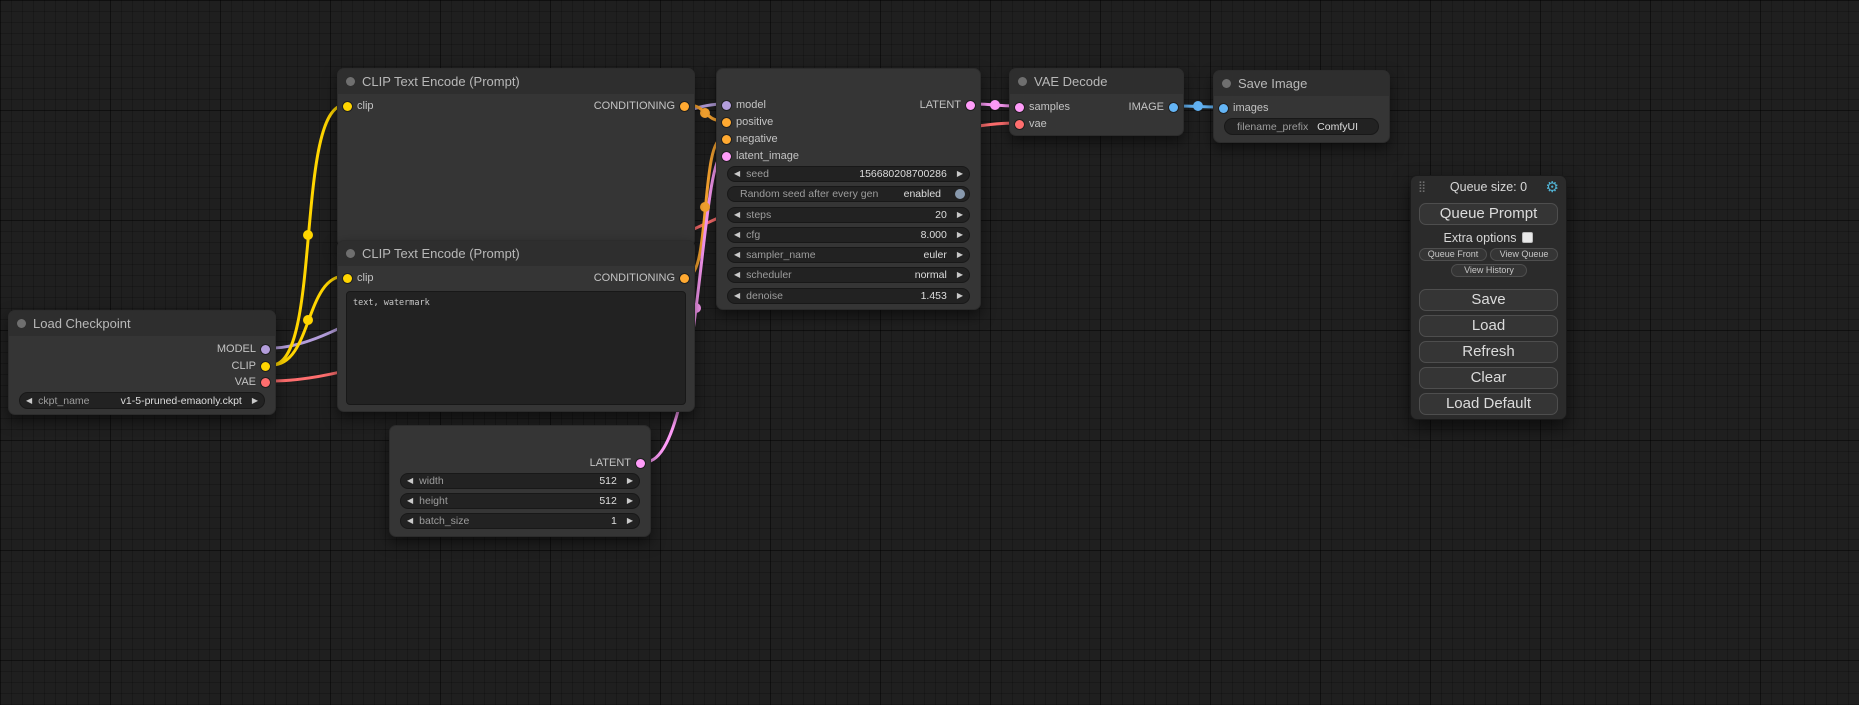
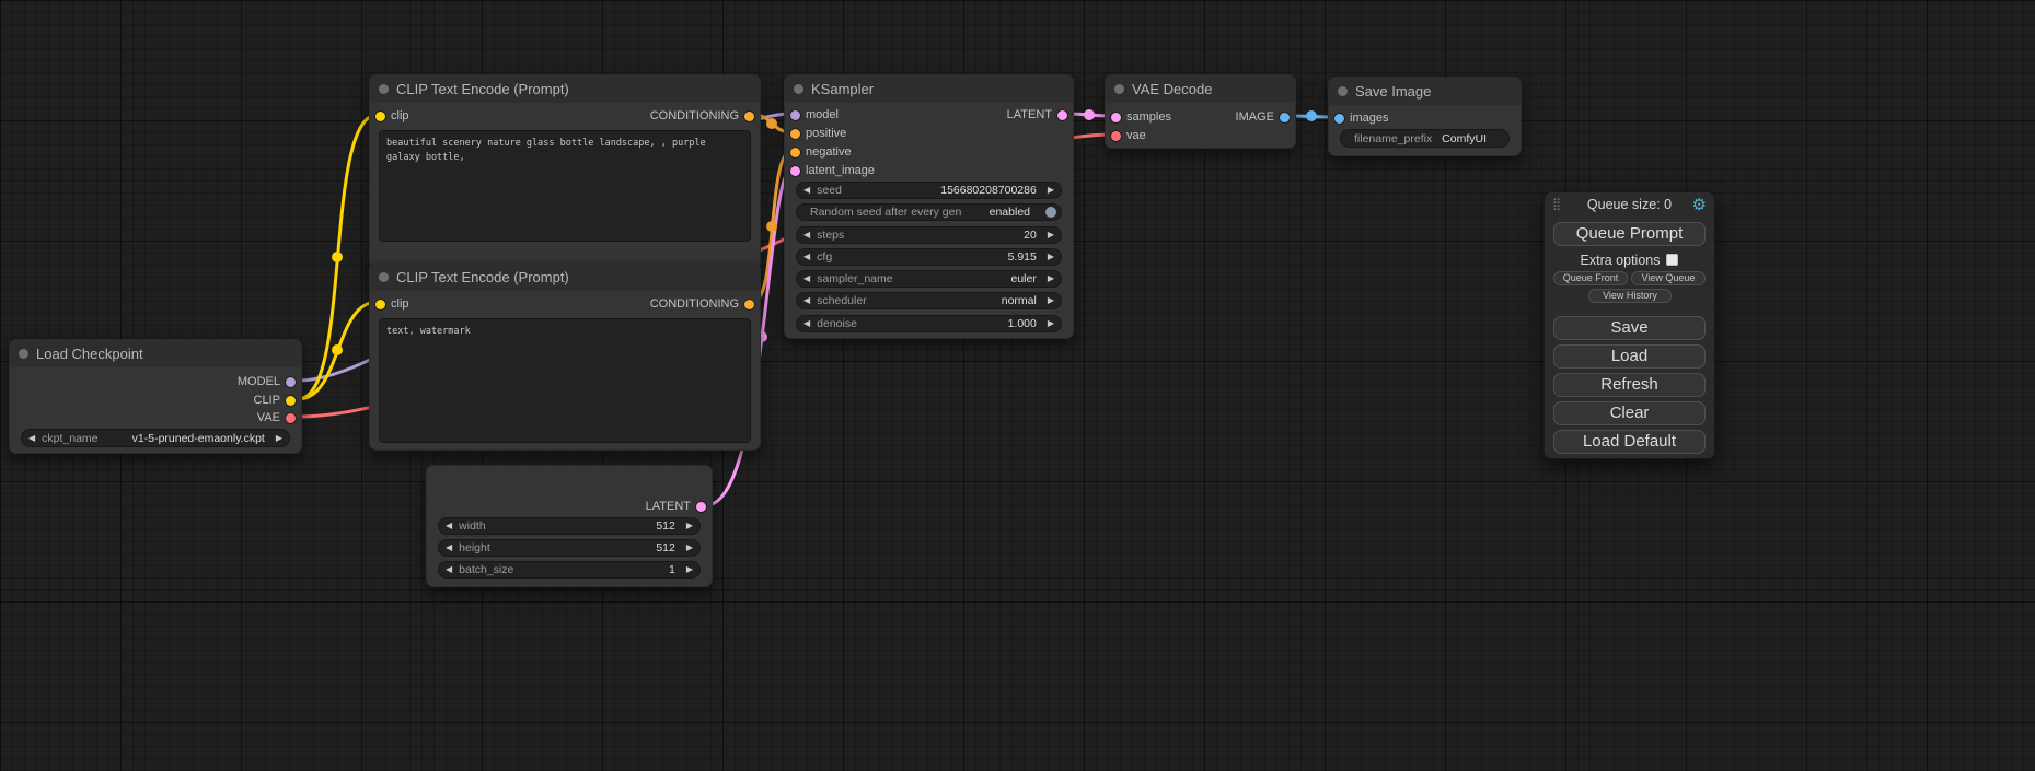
  Load Checkpoint
  MODEL
  CLIP
  VAE
  ◀
  ckpt_name
  v1-5-pruned-emaonly.ckpt
  ▶
  CLIP Text Encode (Prompt)
  clip
  CONDITIONING
+ beautiful scenery nature glass bottle landscape, , purple galaxy bottle,
  CLIP Text Encode (Prompt)
  clip
  CONDITIONING
  text, watermark
  LATENT
  ◀
  width
  512
  ▶
  ◀
  height
  512
  ▶
  ◀
  batch_size
  1
  ▶
+ KSampler
  model
  LATENT
  positive
  negative
  latent_image
  ◀
  seed
  156680208700286
  ▶
  Random seed after every gen
  enabled
  ◀
  steps
  20
  ▶
  ◀
  cfg
- 8.000
+ 5.915
  ▶
  ◀
  sampler_name
  euler
  ▶
  ◀
  scheduler
  normal
  ▶
  ◀
  denoise
- 1.453
+ 1.000
  ▶
  VAE Decode
  samples
  IMAGE
  vae
  Save Image
  images
  filename_prefix
  ComfyUI
  ⣿
  Queue size: 0
  ⚙
  Queue Prompt
  Extra options
  Queue Front
  View Queue
  View History
  Save
  Load
  Refresh
  Clear
  Load Default
